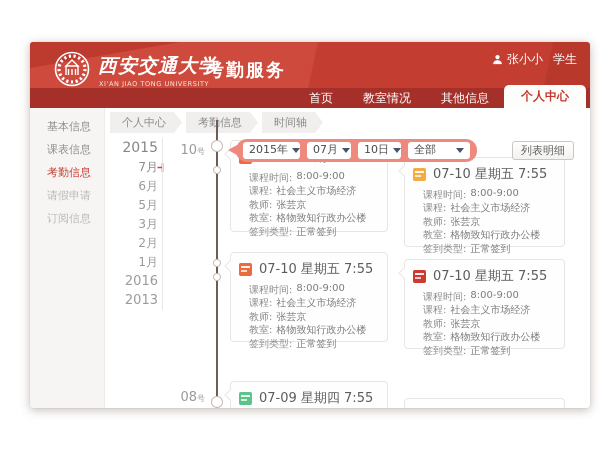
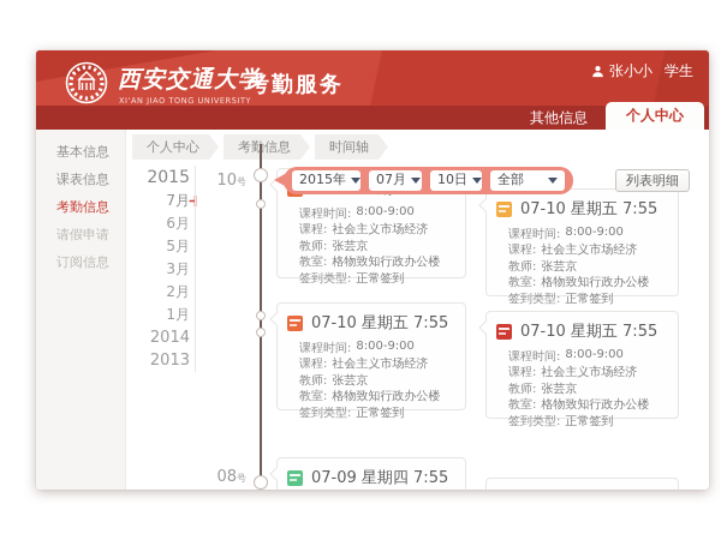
  西安交通大学
  XI'AN JIAO TONG UNIVERSITY
  考勤服务
  张小小
  学生
- 首页
- 教室情况
  其他信息
  个人中心
  基本信息
  课表信息
  考勤信息
  请假申请
  订阅信息
  个人中心
  考勤信息
  时间轴
  2015
  7月
  6月
  5月
  3月
  2月
  1月
- 2016
+ 2014
  2013
  10号
  08号
  课程时间:
  8:00-9:00
  课程:
  社会主义市场经济
  教师:
  张芸京
  教室:
  格物致知行政办公楼
  签到类型:
  正常签到
  07-10 星期五 7:55
  课程时间:
  8:00-9:00
  课程:
  社会主义市场经济
  教师:
  张芸京
  教室:
  格物致知行政办公楼
  签到类型:
  正常签到
  07-10 星期五 7:55
  课程时间:
  8:00-9:00
  课程:
  社会主义市场经济
  教师:
  张芸京
  教室:
  格物致知行政办公楼
  签到类型:
  正常签到
  07-10 星期五 7:55
  课程时间:
  8:00-9:00
  课程:
  社会主义市场经济
  教师:
  张芸京
  教室:
  格物致知行政办公楼
  签到类型:
  正常签到
  07-09 星期四 7:55
  2015年
  07月
  10日
  全部
  列表明细
